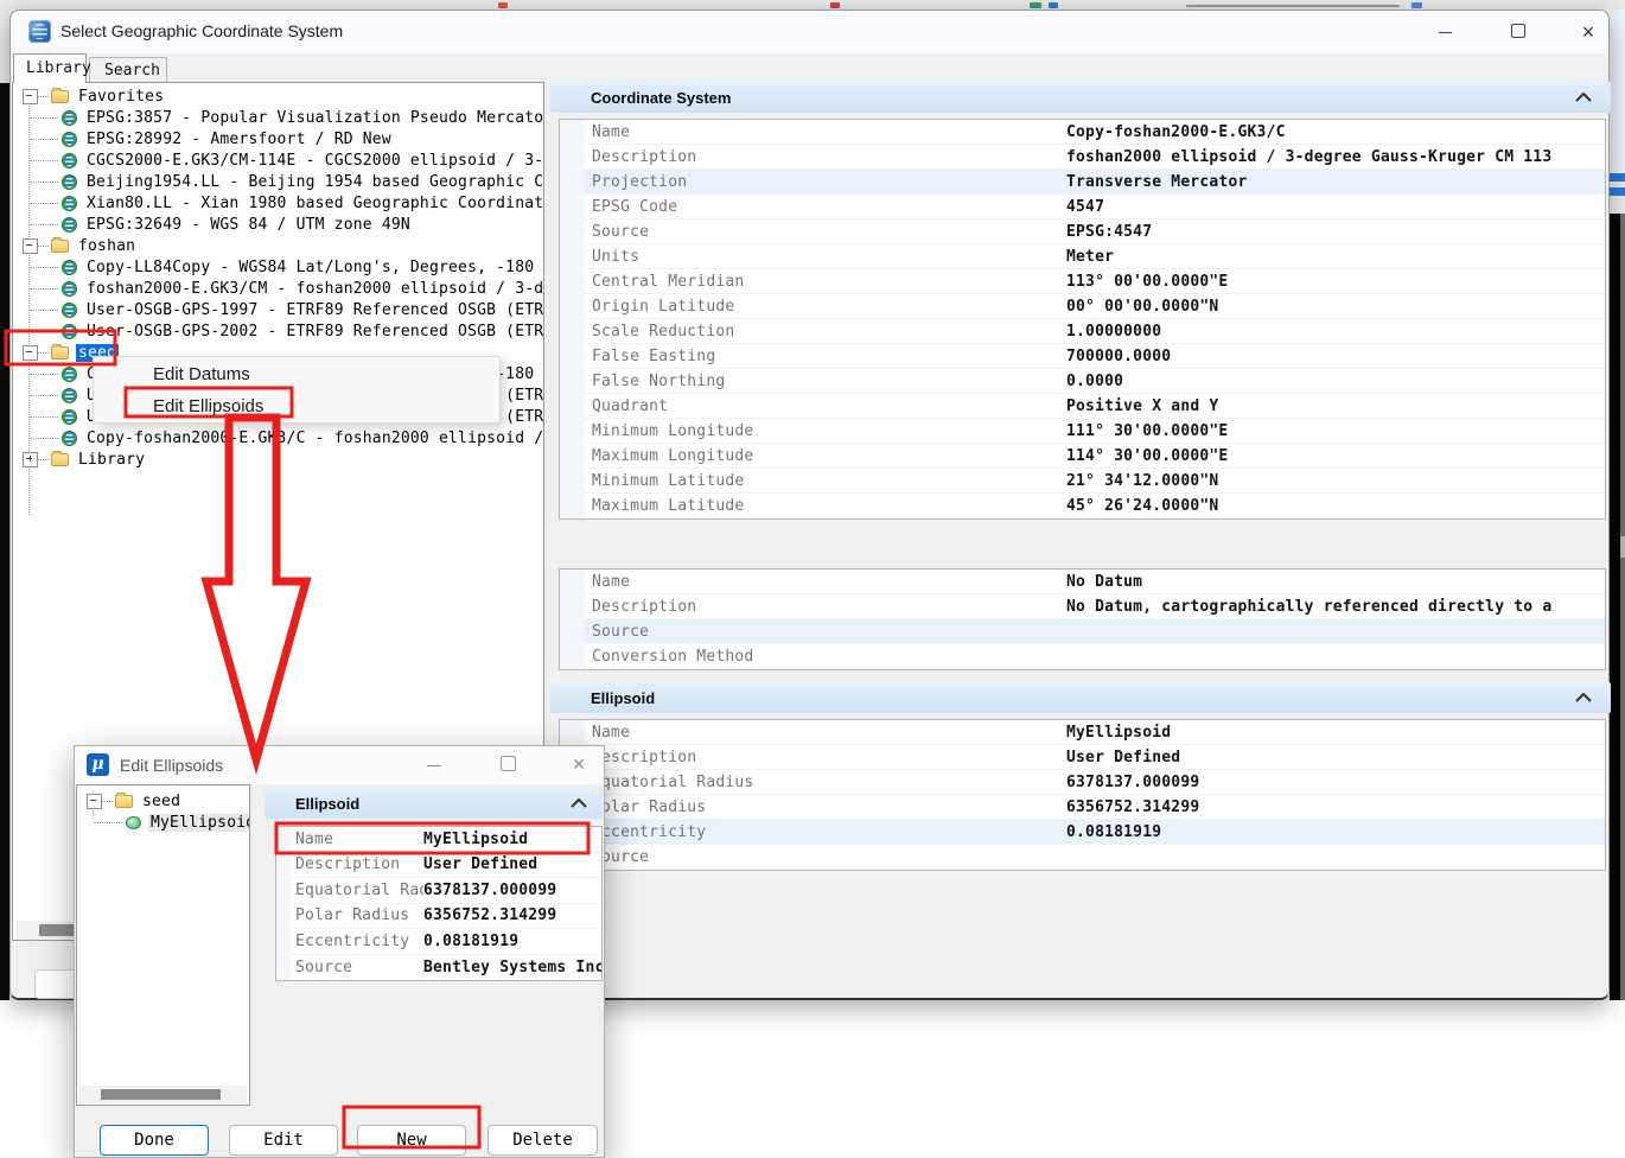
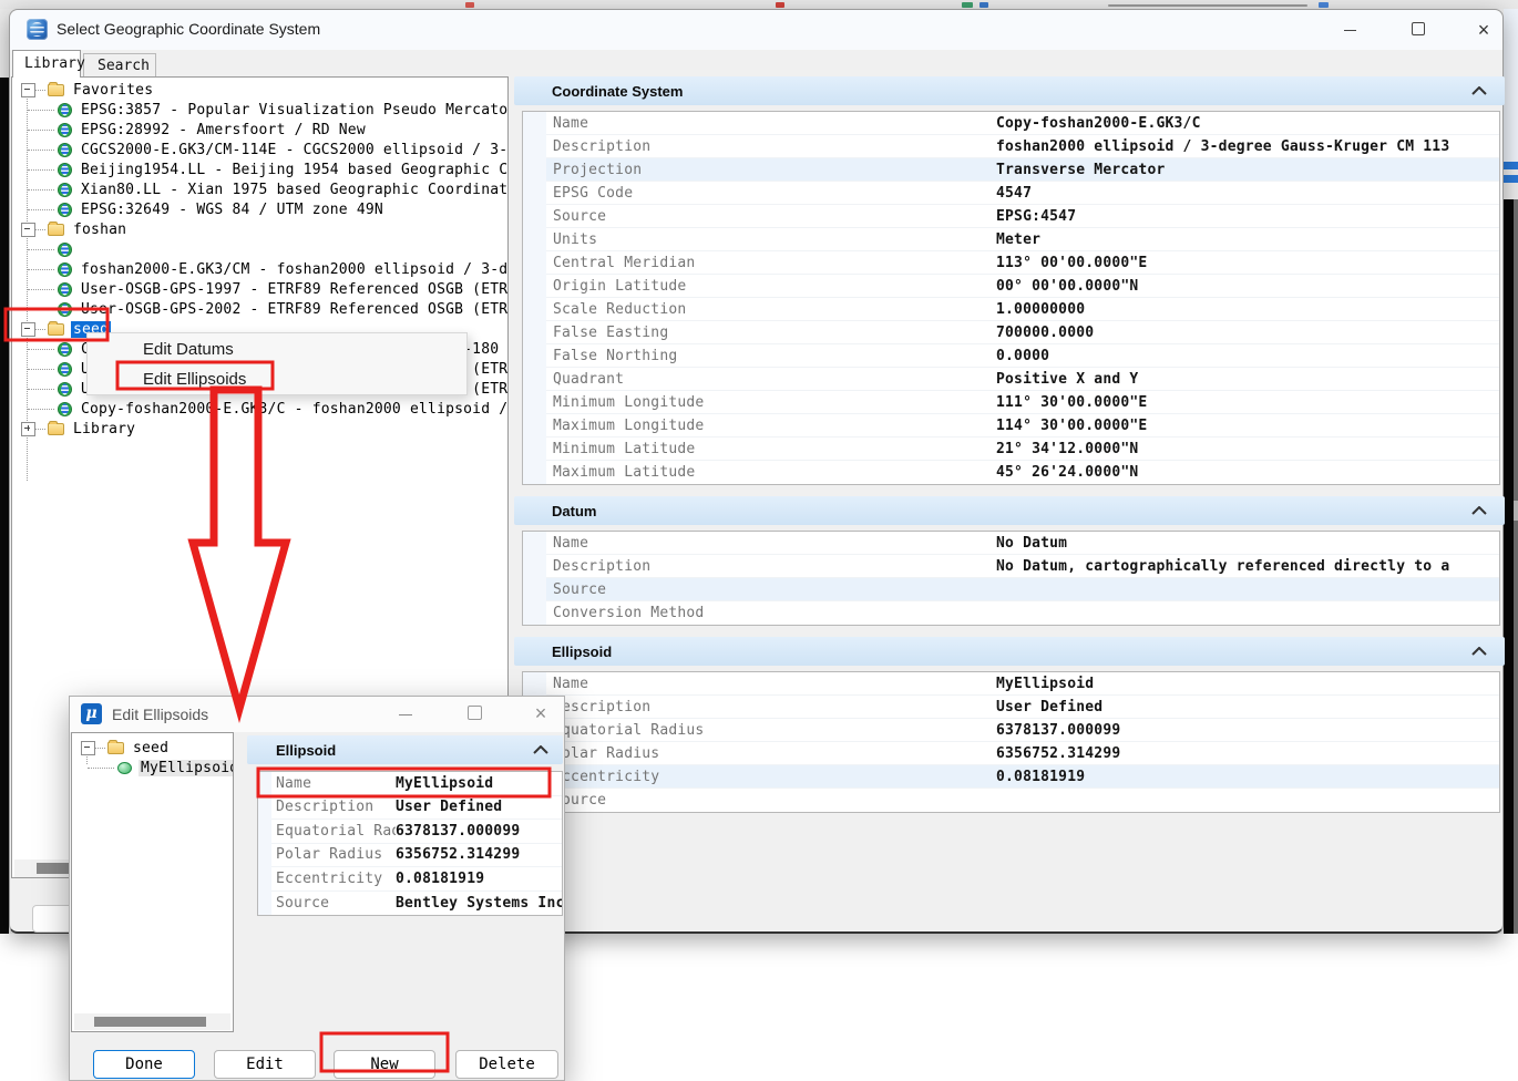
  Select Geographic Coordinate System
  ×
  Library
  Search
  Favorites
  EPSG:3857 - Popular Visualization Pseudo Mercato
  EPSG:28992 - Amersfoort / RD New
  CGCS2000-E.GK3/CM-114E - CGCS2000 ellipsoid / 3-
  Beijing1954.LL - Beijing 1954 based Geographic C
- Xian80.LL - Xian 1980 based Geographic Coordinat
+ Xian80.LL - Xian 1975 based Geographic Coordinat
  EPSG:32649 - WGS 84 / UTM zone 49N
  foshan
- Copy-LL84Copy - WGS84 Lat/Long's, Degrees, -180
  foshan2000-E.GK3/CM - foshan2000 ellipsoid / 3-d
  User-OSGB-GPS-1997 - ETRF89 Referenced OSGB (ETR
  r-OSGB-GPS-2002 - ETRF89 Referenced OSGB (ETR
  seed
  Copy-foshan2000-E.G3/C - foshan2000 ellipsoid /
  Library
  Coordinate System
  Name
  Copy-foshan2000-E.GK3/C
  Description
  foshan2000 ellipsoid / 3-degree Gauss-Kruger CM 113
  Projection
  Transverse Mercator
  EPSG Code
  4547
  Source
  EPSG:4547
  Units
  Meter
  Central Meridian
  113° 00'00.0000"E
  Origin Latitude
  00° 00'00.0000"N
  Scale Reduction
  1.00000000
  False Easting
  700000.0000
  False Northing
  0.0000
  Quadrant
  Positive X and Y
  Minimum Longitude
  111° 30'00.0000"E
  Maximum Longitude
  114° 30'00.0000"E
  Minimum Latitude
  21° 34'12.0000"N
  Maximum Latitude
  45° 26'24.0000"N
+ Datum
  Name
  No Datum
  Description
  No Datum, cartographically referenced directly to a
  Source
  Conversion Method
  Ellipsoid
  Name
  MyEllipsoid
  escription
  User Defined
  quatorial Radius
  6378137.000099
  olar Radius
  6356752.314299
  ccentricity
  0.08181919
  ource
  Edit Datums
  Edit Ellipsoids
  μ
  Edit Ellipsoids
  ×
  seed
  MyEllipsoi
  Ellipsoid
  Name
  MyEllipsoid
  Description
  User Defined
  Equatorial Ra
  6378137.000099
  Polar Radius
  6356752.314299
  Eccentricity
  0.08181919
  Source
  Bentley Systems Inc
  Done
  Edit
  New
  Delete
